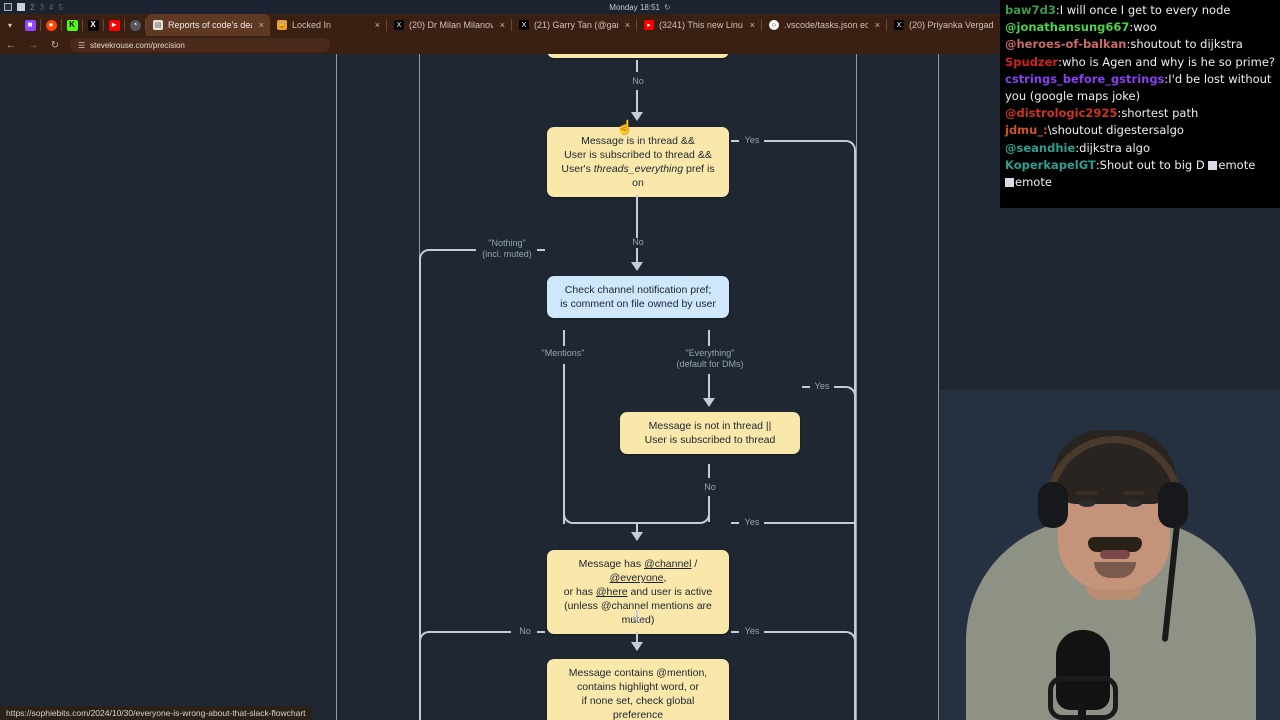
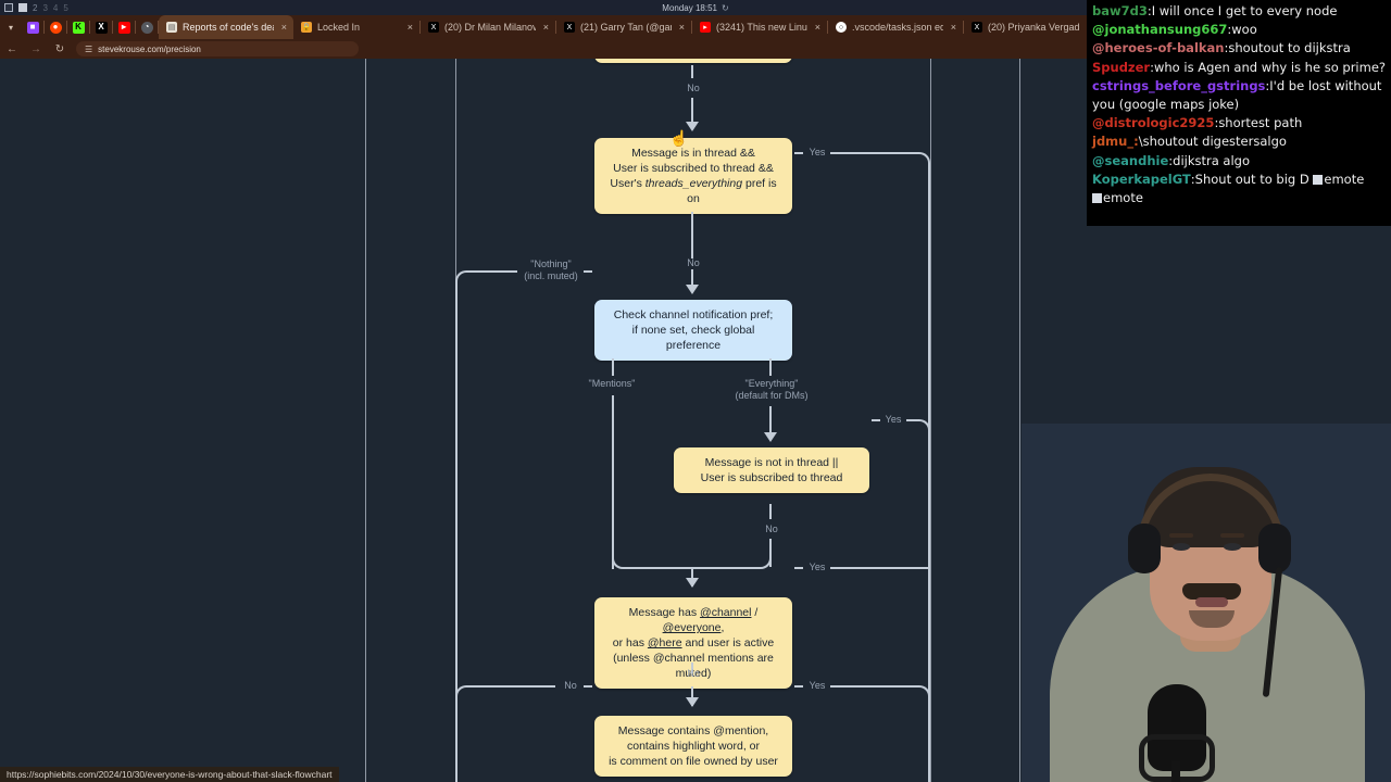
  2
  3
  4
  5
  Monday 18:51
  ↻
  ▾
  ■
  ●
  K
  X
  ▸
  ◔
  Reports of code's de
  ×
  Locked In
  ×
  (20) Dr Milan Milanov
  ×
  (21) Garry Tan (@ga
  ×
  (3241) This new Linu
  ×
  .vscode/tasks.json ed
  ×
  (20) Priyanka Vergad
  ←
  →
  ↻
  ☰
  stevekrouse.com/precision
  No
  Message is in thread &&
  User is subscribed to thread &&
  User's threads_everything pref is on
  Yes
  No
  Check channel notification pref;
- is comment on file owned by user
+ if none set, check global preference
  "Nothing"
  (incl. muted)
  "Mentions"
  "Everything"
  (default for DMs)
  Message is not in thread ||
  User is subscribed to thread
  Yes
  No
  Message has @channel / @everyone,
  or has @here and user is active
  (unless @channel mentions are muted)
  Yes
  No
  Message contains @mention,
  contains highlight word, or
- if none set, check global preference
+ is comment on file owned by user
  No
  Yes
  ☝
  baw7d3:I will once I get to every node
  @jonathansung667:woo
  @heroes-of-balkan:shoutout to dijkstra
  Spudzer:who is Agen and why is he so prime?
  cstrings_before_gstrings:I'd be lost without you (google maps joke)
  @distrologic2925:shortest path
  jdmu_:\shoutout digestersalgo
  @seandhie:dijkstra algo
  KoperkapelGT:Shout out to big D emote
  emote
  https://sophiebits.com/2024/10/30/everyone-is-wrong-about-that-slack-flowchart
